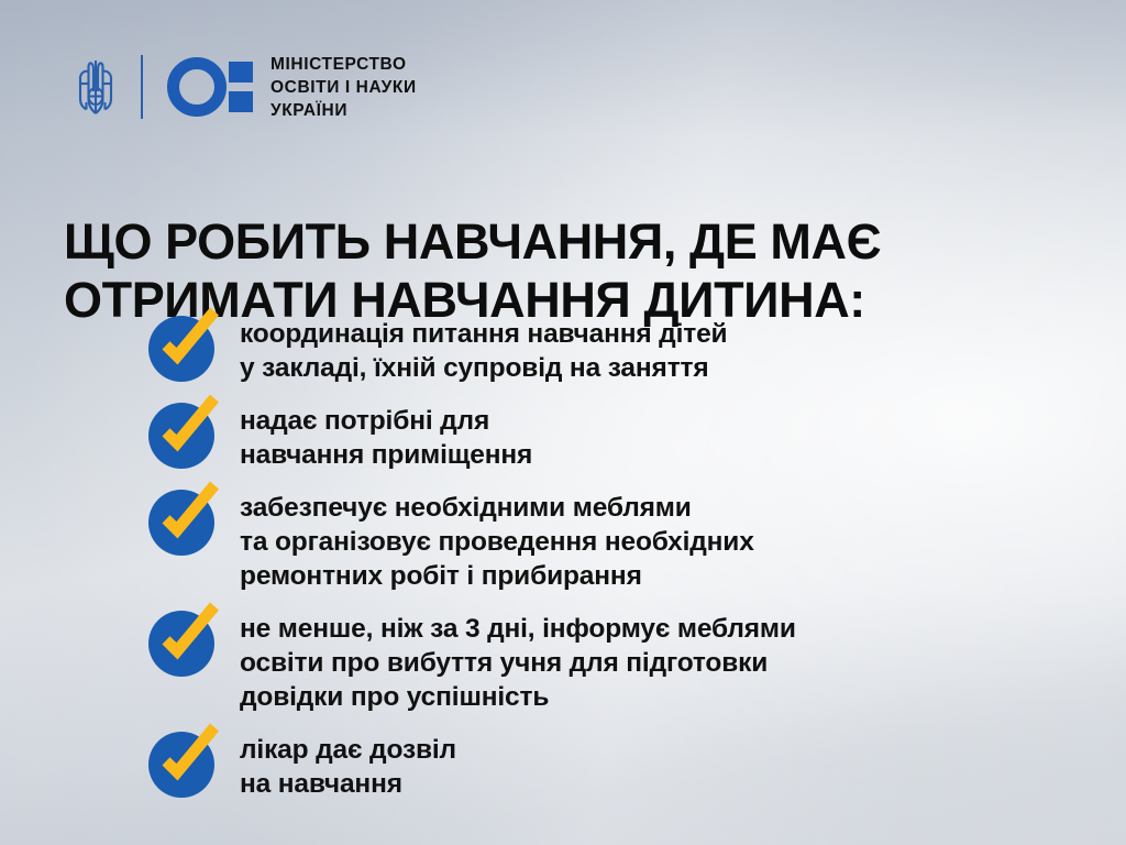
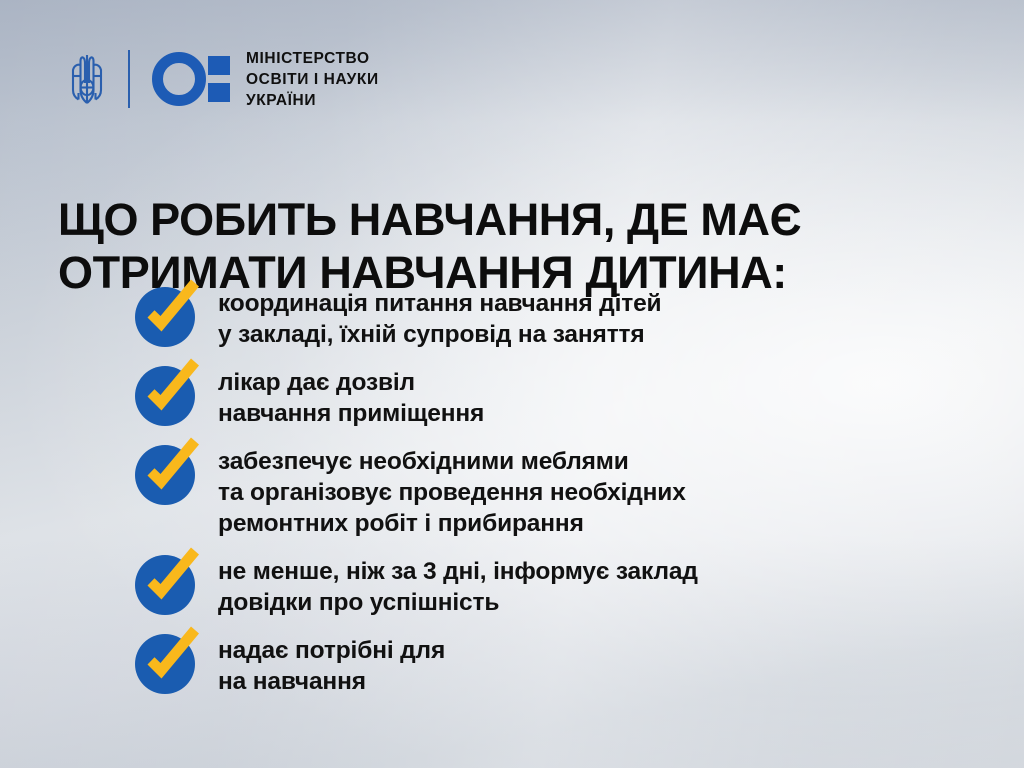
  МІНІСТЕРСТВО
  ОСВІТИ І НАУКИ
  УКРАЇНИ
  ЩО РОБИТЬ НАВЧАННЯ, ДЕ МАЄ
  ОТРИМАТИ НАВЧАННЯ ДИТИНА:
  координація питання навчання дітей
  у закладі, їхній супровід на заняття
- надає потрібні для
+ лікар дає дозвіл
  навчання приміщення
  забезпечує необхідними меблями
  та організовує проведення необхідних
  ремонтних робіт і прибирання
- не менше, ніж за 3 дні, інформує меблями
+ не менше, ніж за 3 дні, інформує заклад
- освіти про вибуття учня для підготовки
  довідки про успішність
- лікар дає дозвіл
+ надає потрібні для
  на навчання
